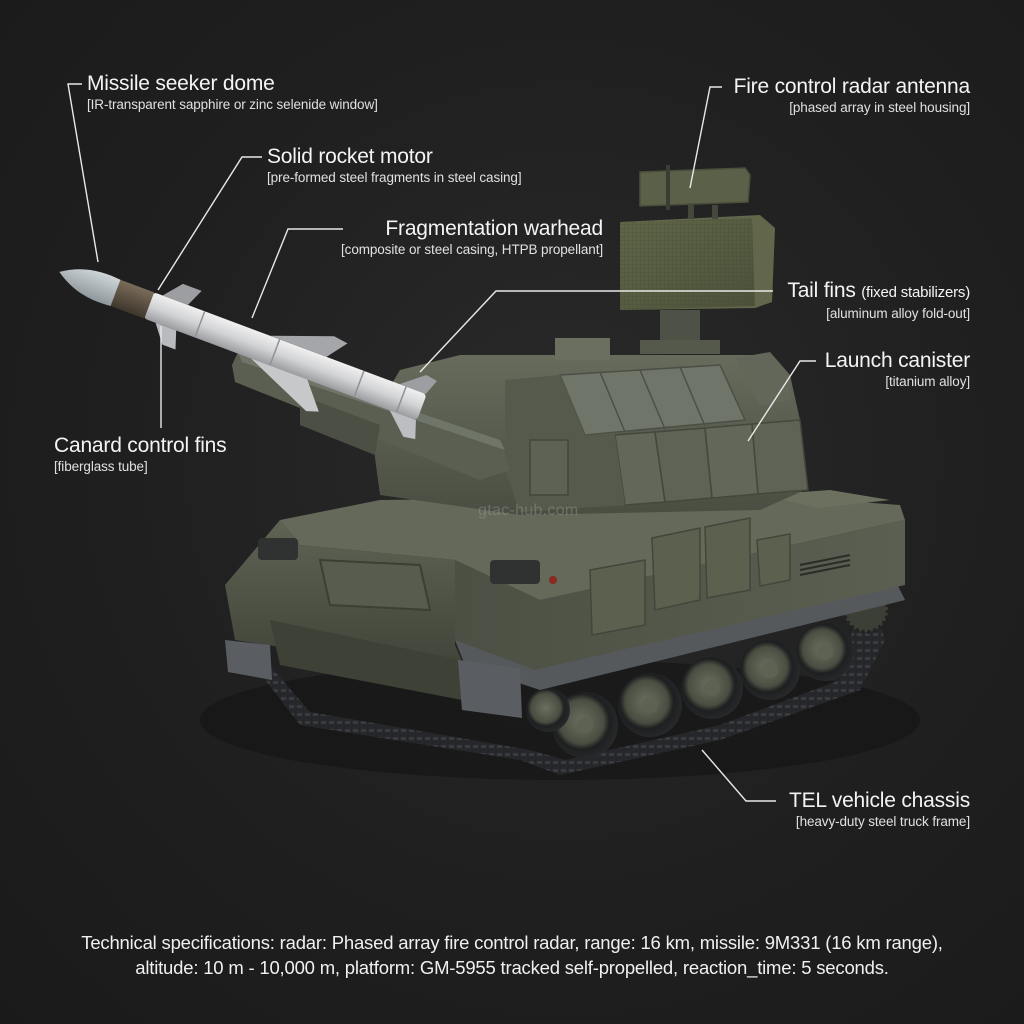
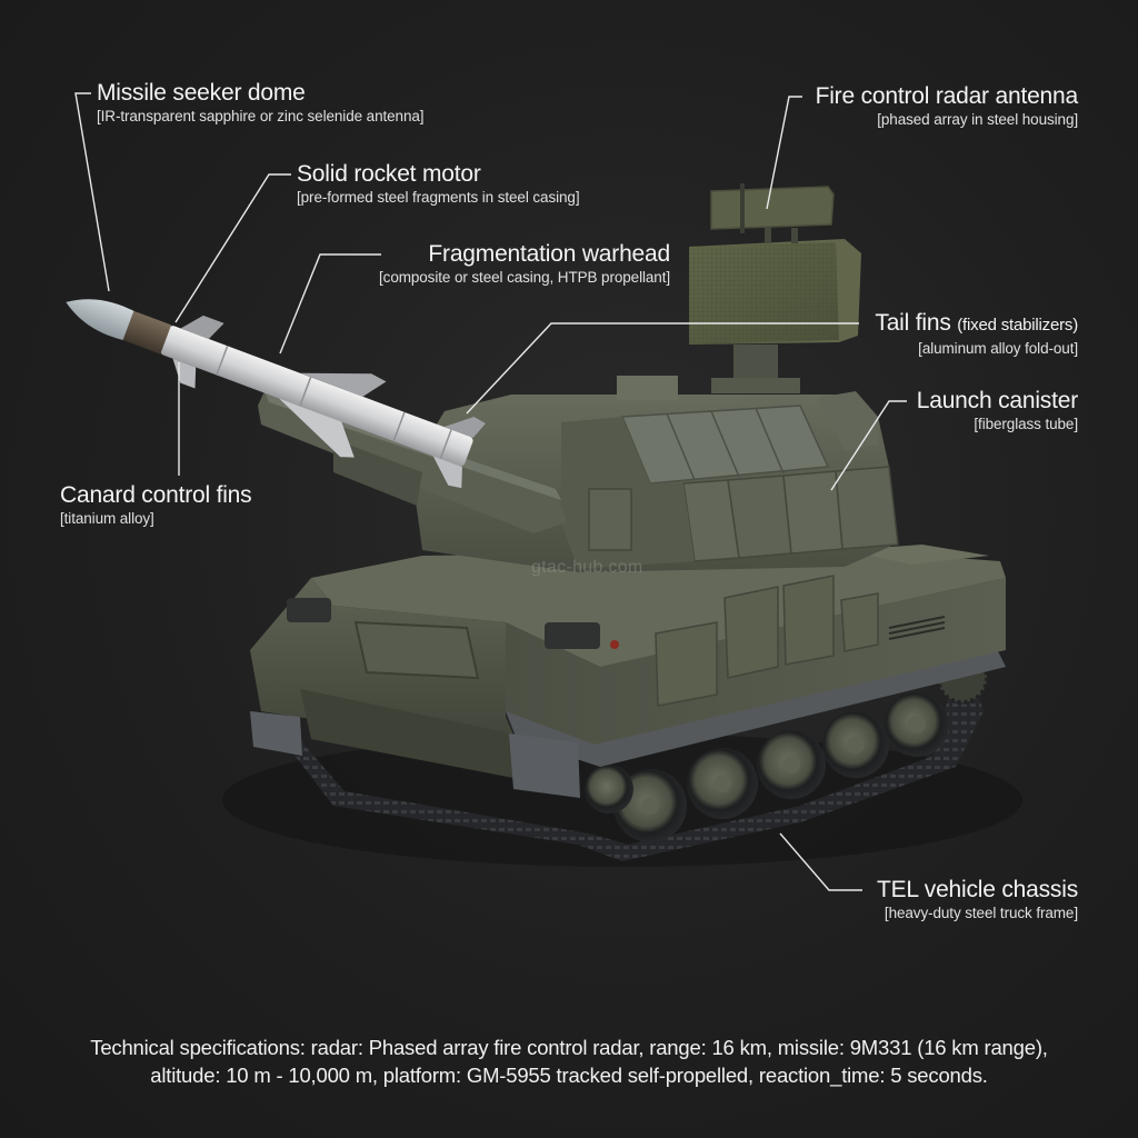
  gtac-hub.com
  Missile seeker dome
- [IR-transparent sapphire or zinc selenide window]
+ [IR-transparent sapphire or zinc selenide antenna]
  Solid rocket motor
  [pre-formed steel fragments in steel casing]
  Fragmentation warhead
  [composite or steel casing, HTPB propellant]
  Fire control radar antenna
  [phased array in steel housing]
  Tail fins (fixed stabilizers)
  [aluminum alloy fold-out]
  Launch canister
- [titanium alloy]
+ [fiberglass tube]
  Canard control fins
- [fiberglass tube]
+ [titanium alloy]
  TEL vehicle chassis
  [heavy-duty steel truck frame]
  Technical specifications: radar: Phased array fire control radar, range: 16 km, missile: 9M331 (16 km range),
  altitude: 10 m - 10,000 m, platform: GM-5955 tracked self-propelled, reaction_time: 5 seconds.
